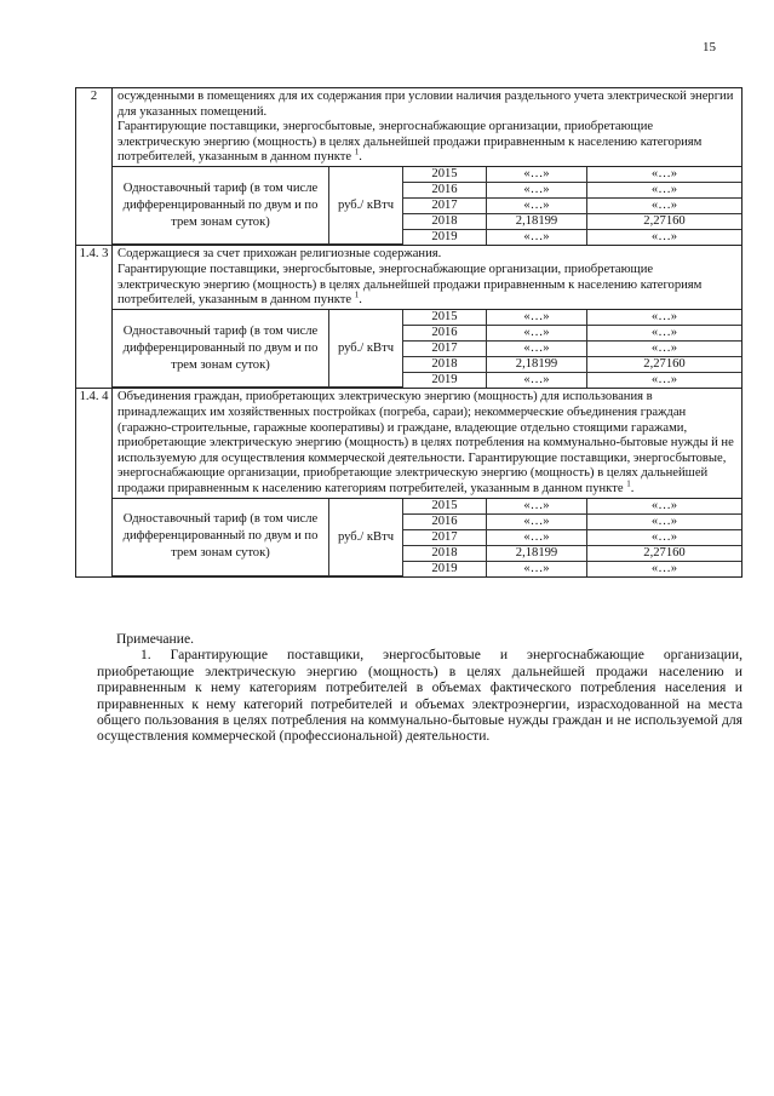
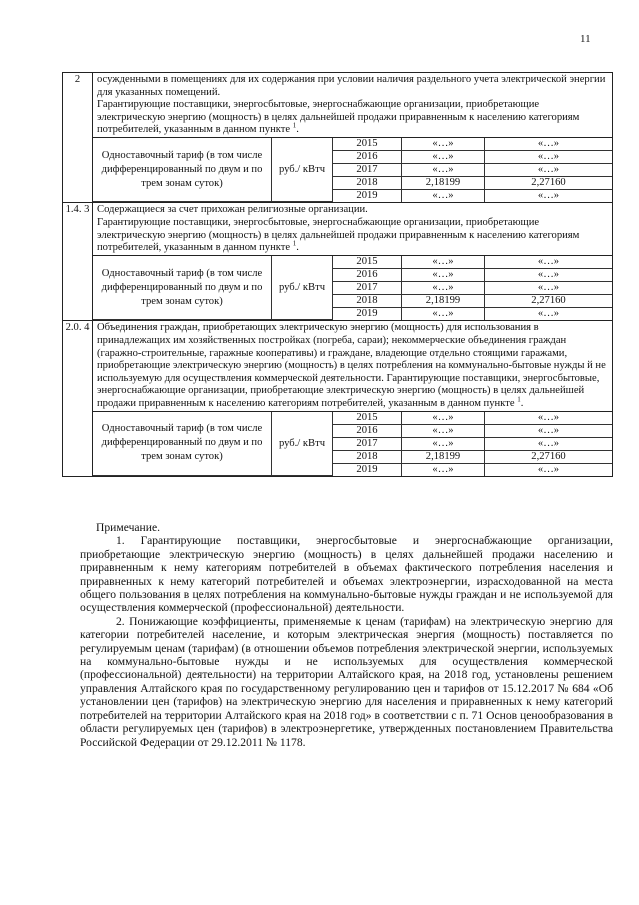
- 15
+ 11
  2	осужденными в помещениях для их содержания при условии наличия раздельного учета электрической энергии для указанных помещений.Гарантирующие поставщики, энергосбытовые, энергоснабжающие организации, приобретающие электрическую энергию (мощность) в целях дальнейшей продажи приравненным к населению категориям потребителей, указанным в данном пункте 1.
  Одноставочный тариф (в том числе дифференцированный по двум и по трем зонам суток)	руб./ кВтч	2015	«…»	«…»
  2016	«…»	«…»
  2017	«…»	«…»
  2018	2,18199	2,27160
  2019	«…»	«…»
- 1.4. 3	Содержащиеся за счет прихожан религиозные содержания.Гарантирующие поставщики, энергосбытовые, энергоснабжающие организации, приобретающие электрическую энергию (мощность) в целях дальнейшей продажи приравненным к населению категориям потребителей, указанным в данном пункте 1.
+ 1.4. 3	Содержащиеся за счет прихожан религиозные организации.Гарантирующие поставщики, энергосбытовые, энергоснабжающие организации, приобретающие электрическую энергию (мощность) в целях дальнейшей продажи приравненным к населению категориям потребителей, указанным в данном пункте 1.
  Одноставочный тариф (в том числе дифференцированный по двум и по трем зонам суток)	руб./ кВтч	2015	«…»	«…»
  2016	«…»	«…»
  2017	«…»	«…»
  2018	2,18199	2,27160
  2019	«…»	«…»
- 1.4. 4	Объединения граждан, приобретающих электрическую энергию (мощность) для использования в принадлежащих им хозяйственных постройках (погреба, сараи); некоммерческие объединения граждан (гаражно-строительные, гаражные кооперативы) и граждане, владеющие отдельно стоящими гаражами, приобретающие электрическую энергию (мощность) в целях потребления на коммунально-бытовые нужды й не используемую для осуществления коммерческой деятельности. Гарантирующие поставщики, энергосбытовые, энергоснабжающие организации, приобретающие электрическую энергию (мощность) в целях дальнейшей продажи приравненным к населению категориям потребителей, указанным в данном пункте 1.
+ 2.0. 4	Объединения граждан, приобретающих электрическую энергию (мощность) для использования в принадлежащих им хозяйственных постройках (погреба, сараи); некоммерческие объединения граждан (гаражно-строительные, гаражные кооперативы) и граждане, владеющие отдельно стоящими гаражами, приобретающие электрическую энергию (мощность) в целях потребления на коммунально-бытовые нужды й не используемую для осуществления коммерческой деятельности. Гарантирующие поставщики, энергосбытовые, энергоснабжающие организации, приобретающие электрическую энергию (мощность) в целях дальнейшей продажи приравненным к населению категориям потребителей, указанным в данном пункте 1.
  Одноставочный тариф (в том числе дифференцированный по двум и по трем зонам суток)	руб./ кВтч	2015	«…»	«…»
  2016	«…»	«…»
  2017	«…»	«…»
  2018	2,18199	2,27160
  2019	«…»	«…»
  Примечание.
  1. Гарантирующие поставщики, энергосбытовые и энергоснабжающие организации, приобретающие электрическую энергию (мощность) в целях дальнейшей продажи населению и приравненным к нему категориям потребителей в объемах фактического потребления населения и приравненных к нему категорий потребителей и объемах электроэнергии, израсходованной на места общего пользования в целях потребления на коммунально-бытовые нужды граждан и не используемой для осуществления коммерческой (профессиональной) деятельности.
+ 2. Понижающие коэффициенты, применяемые к ценам (тарифам) на электрическую энергию для категории потребителей население, и которым электрическая энергия (мощность) поставляется по регулируемым ценам (тарифам) (в отношении объемов потребления электрической энергии, используемых на коммунально-бытовые нужды и не используемых для осуществления коммерческой (профессиональной) деятельности) на территории Алтайского края, на 2018 год, установлены решением управления Алтайского края по государственному регулированию цен и тарифов от 15.12.2017 № 684 «Об установлении цен (тарифов) на электрическую энергию для населения и приравненных к нему категорий потребителей на территории Алтайского края на 2018 год» в соответствии с п. 71 Основ ценообразования в области регулируемых цен (тарифов) в электроэнергетике, утвержденных постановлением Правительства Российской Федерации от 29.12.2011 № 1178.
